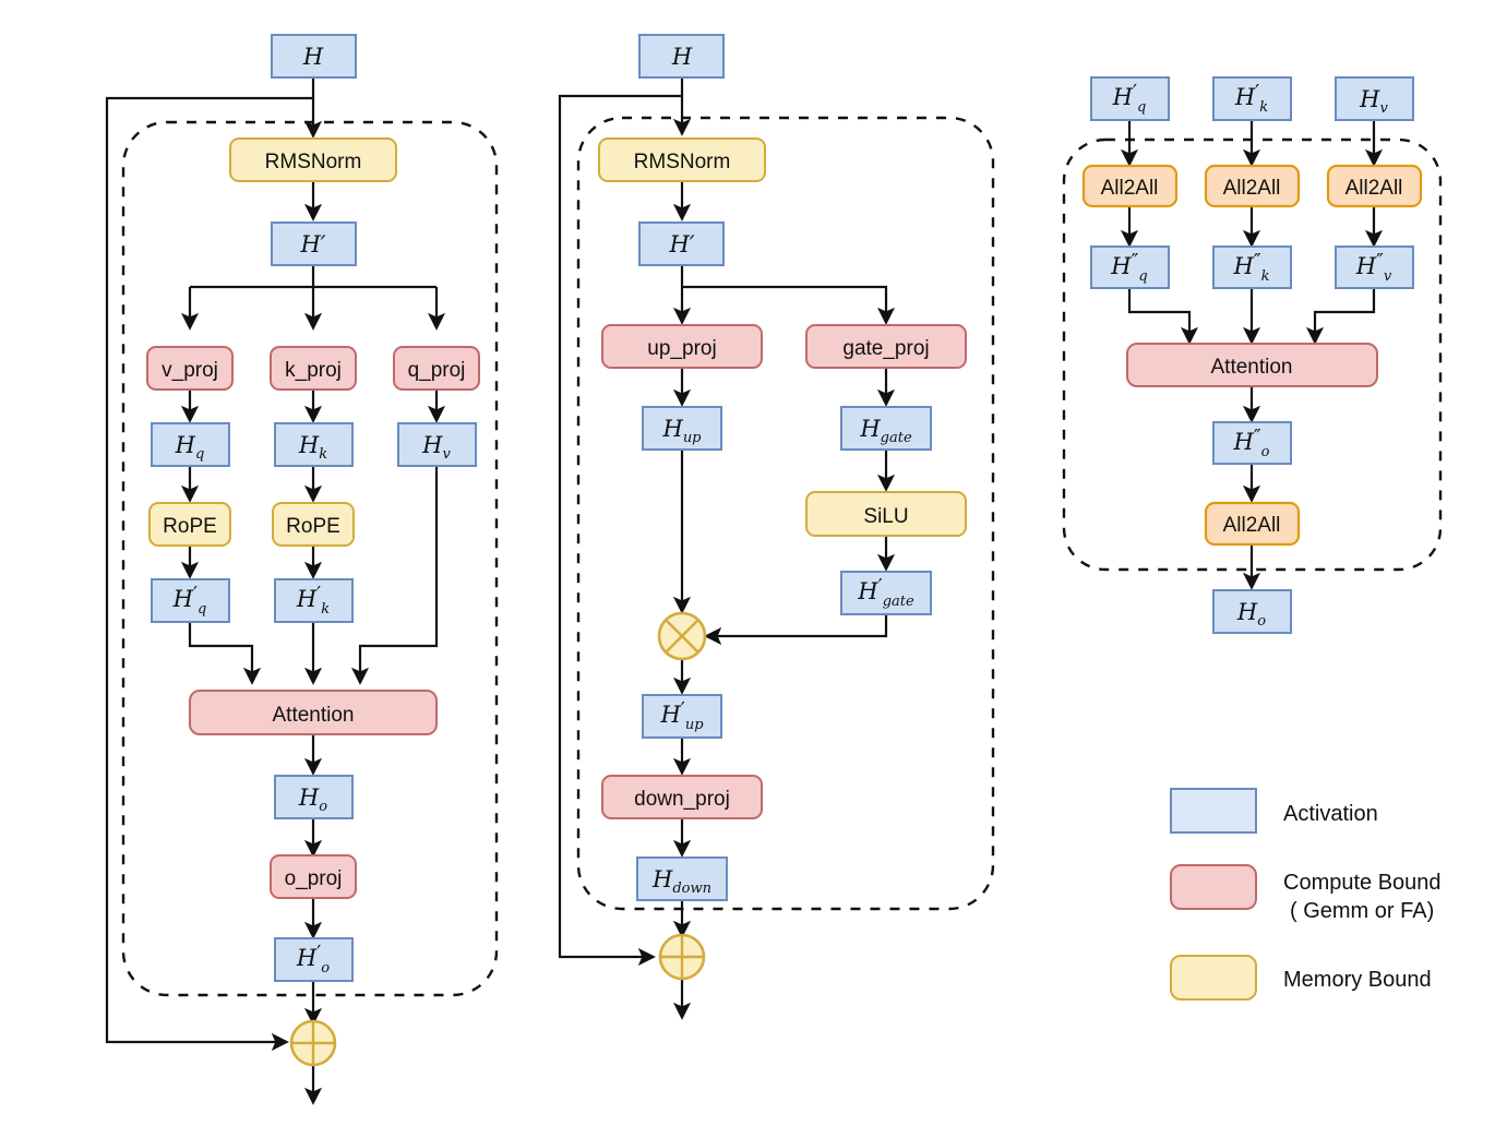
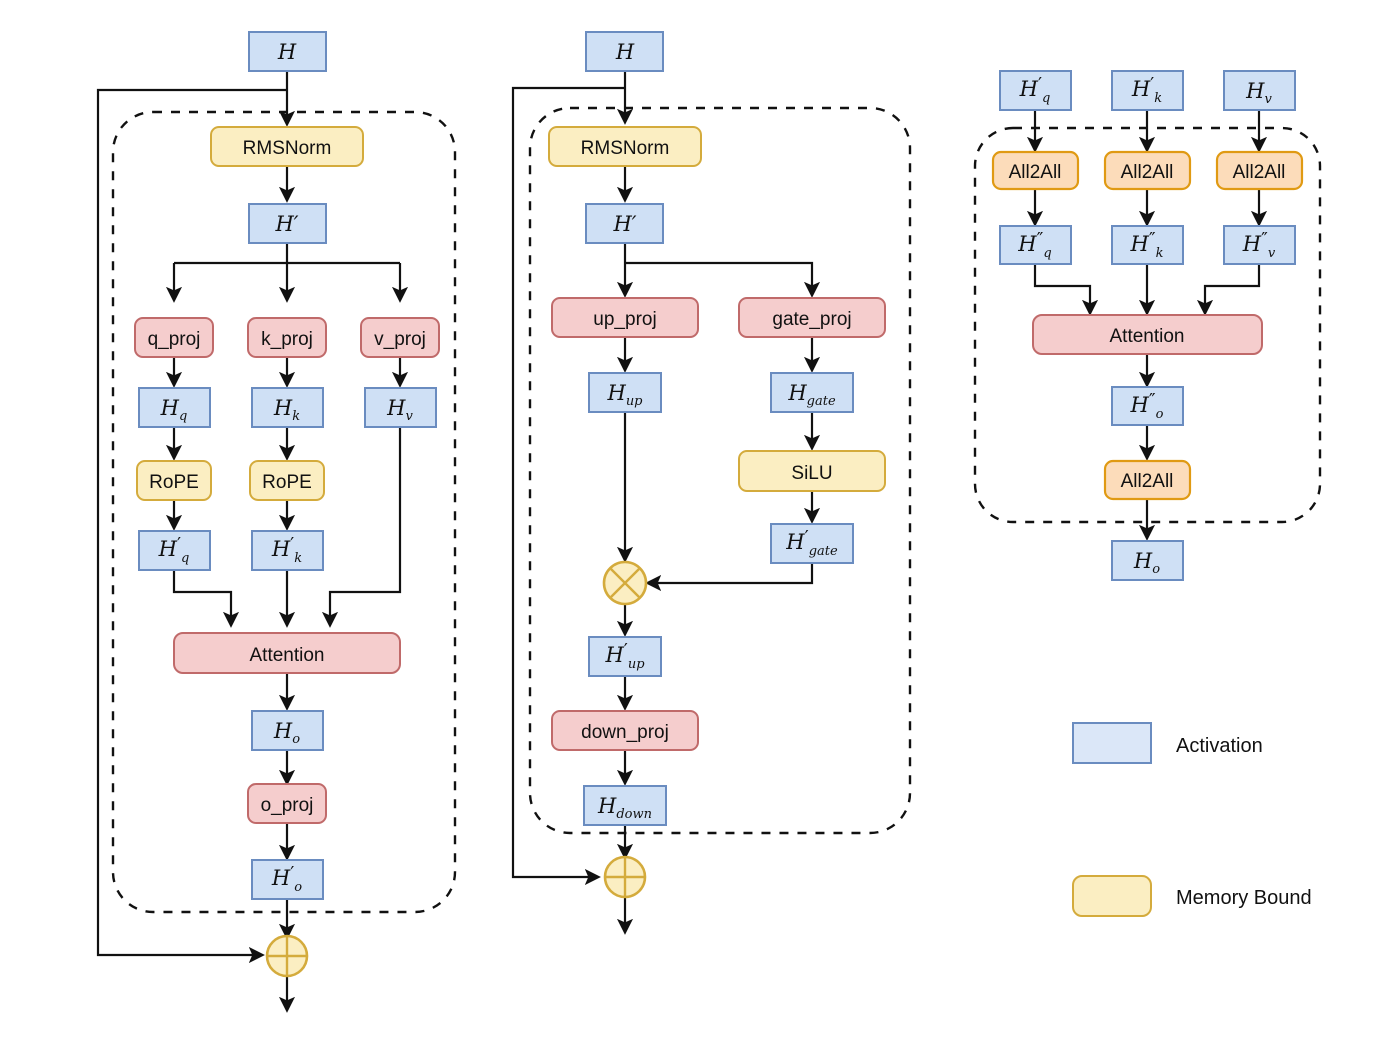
  H
  RMSNorm
  H′
- v_proj
+ q_proj
  k_proj
- q_proj
+ v_proj
  Hq
  Hk
  Hv
  RoPE
  RoPE
  H′ q
  H′ k
  Attention
  Ho
  o_proj
  H′ o
  H
  RMSNorm
  H′
  up_proj
  gate_proj
  Hup
  Hgate
  SiLU
  H′ gate
  H′ up
  down_proj
  Hdown
  H′ q
  H′ k
  Hv
  All2All
  All2All
  All2All
  H″ q
  H″ k
  H″ v
  Attention
  H″ o
  All2All
  Ho
  Activation
- Compute Bound
- ( Gemm or FA)
  Memory Bound
